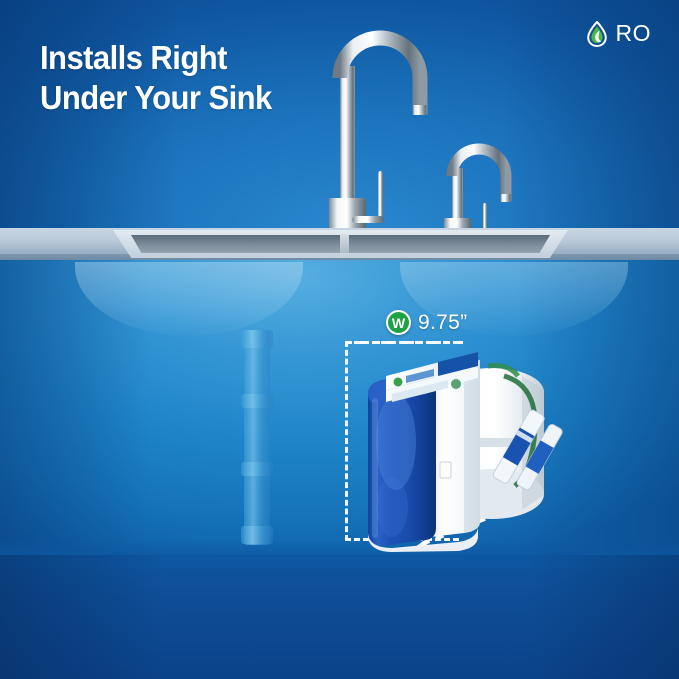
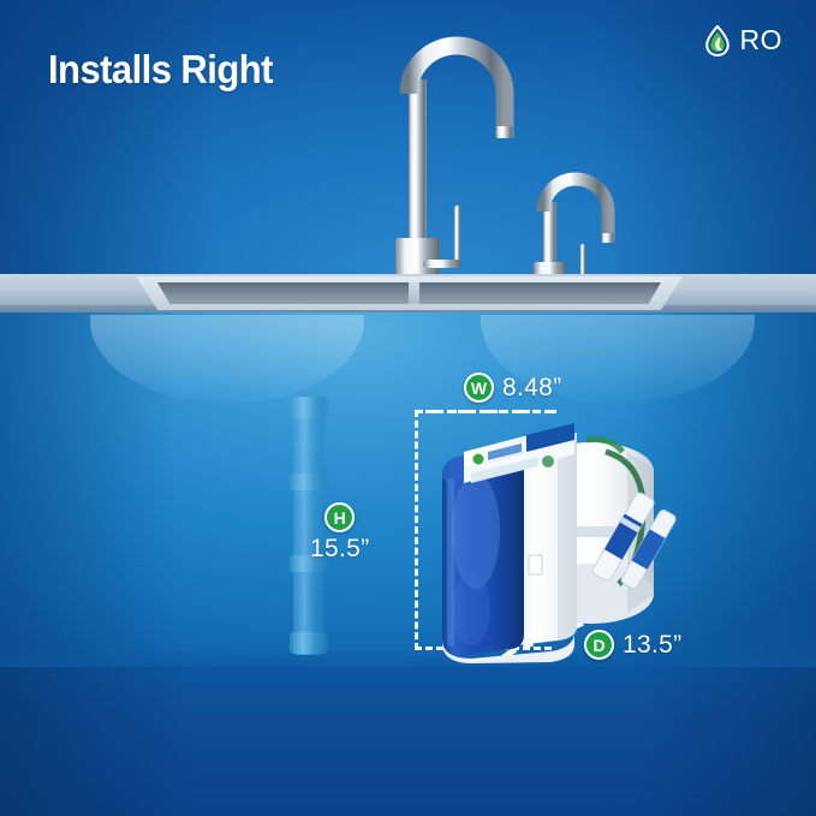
  Installs Right
- Under Your Sink
  RO
  W
- 9.75”
+ 8.48”
+ H
+ 15.5”
+ D
+ 13.5”
